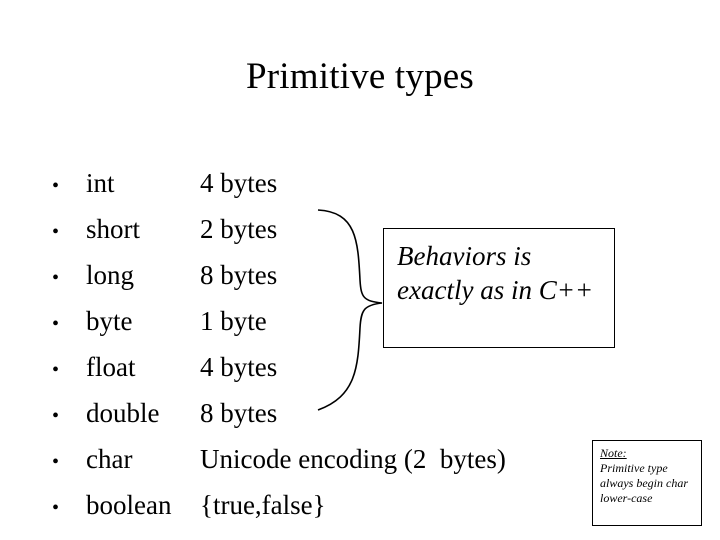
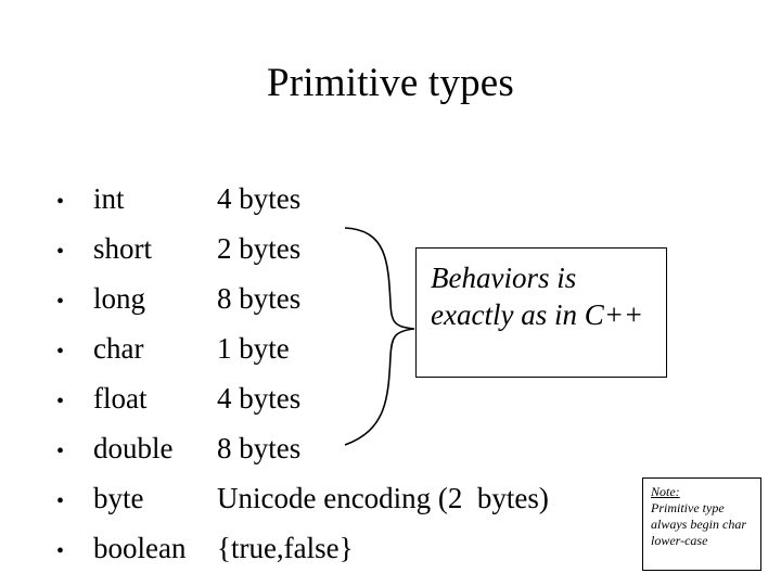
  Primitive types
  •
  int
  4 bytes
  •
  short
  2 bytes
  •
  long
  8 bytes
  •
- byte
+ char
  1 byte
  •
  float
  4 bytes
  •
  double
  8 bytes
  •
- char
+ byte
  Unicode encoding (2 bytes)
  •
  boolean
  {true,false}
  Behaviors is exactly as in C++
  Note:
  Primitive type always begin char lower-case
